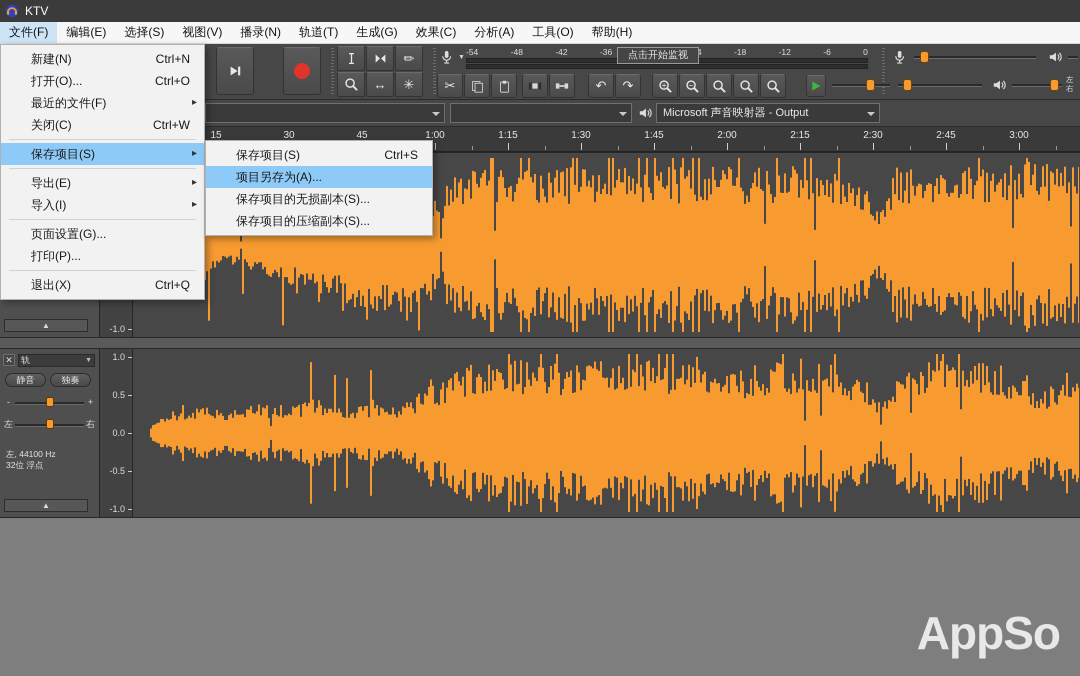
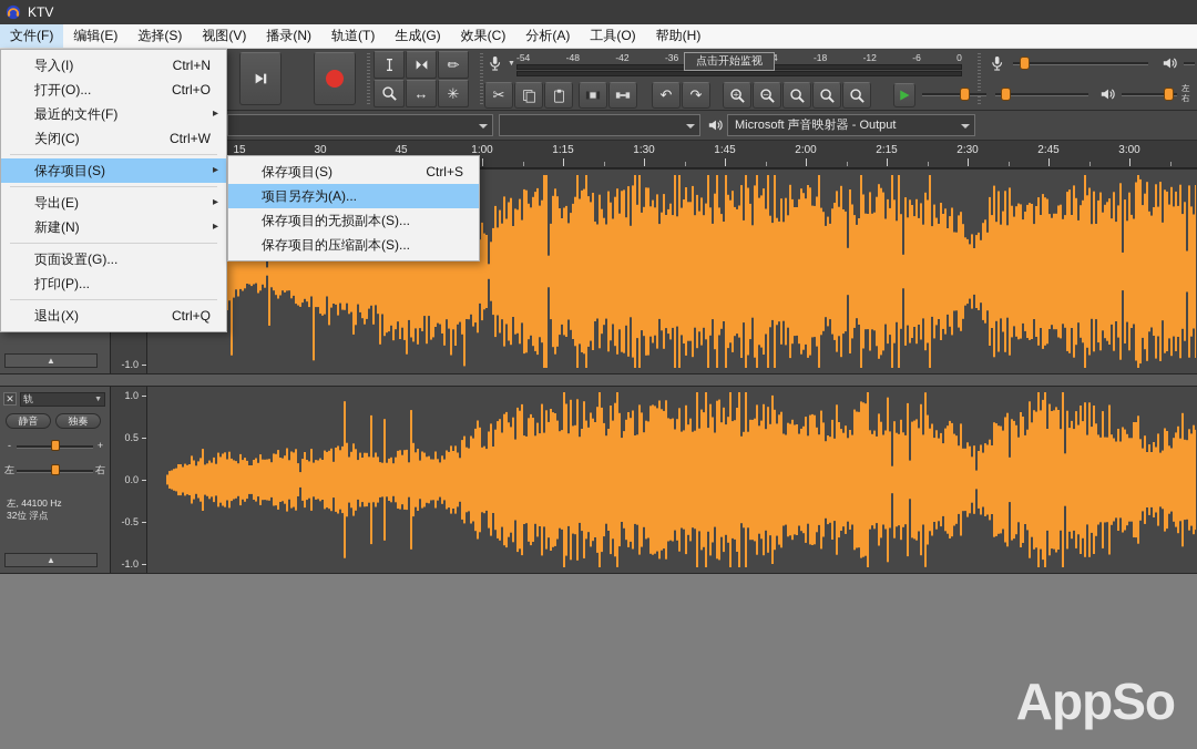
  KTV
  文件(F)
  编辑(E)
  选择(S)
  视图(V)
  播录(N)
  轨道(T)
  生成(G)
  效果(C)
  分析(A)
  工具(O)
  帮助(H)
  ✏
  ↔
  ✳
  -54
  -48
  -42
  -36
  -18
  -12
  -6
  0
  点击开始监视
  ✂
  ↶
  ↷
  +
  −
  左
  右
  Microsoft 声音映射器 - Output
  15
  30
  45
  1:00
  1:15
  1:30
  1:45
  2:00
  2:15
  2:30
  2:45
  3:00
  ▲
  -1.0
  ✕
  轨
  静音
  独奏
  -
  +
  左
  右
  左, 44100 Hz
  32位 浮点
  ▲
  1.0
  0.5
  0.0
  -0.5
  -1.0
  AppSo
- 新建(N)
+ 导入(I)
  Ctrl+N
  打开(O)...
  Ctrl+O
  最近的文件(F)
  ▸
  关闭(C)
  Ctrl+W
  保存项目(S)
  ▸
  导出(E)
  ▸
- 导入(I)
+ 新建(N)
  ▸
  页面设置(G)...
  打印(P)...
  退出(X)
  Ctrl+Q
  保存项目(S)
  Ctrl+S
  项目另存为(A)...
  保存项目的无损副本(S)...
  保存项目的压缩副本(S)...
